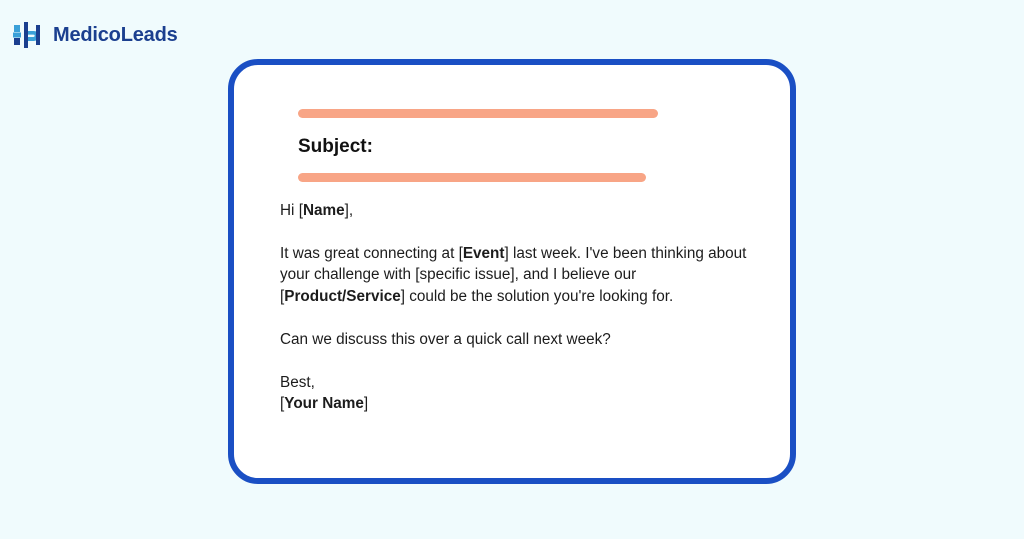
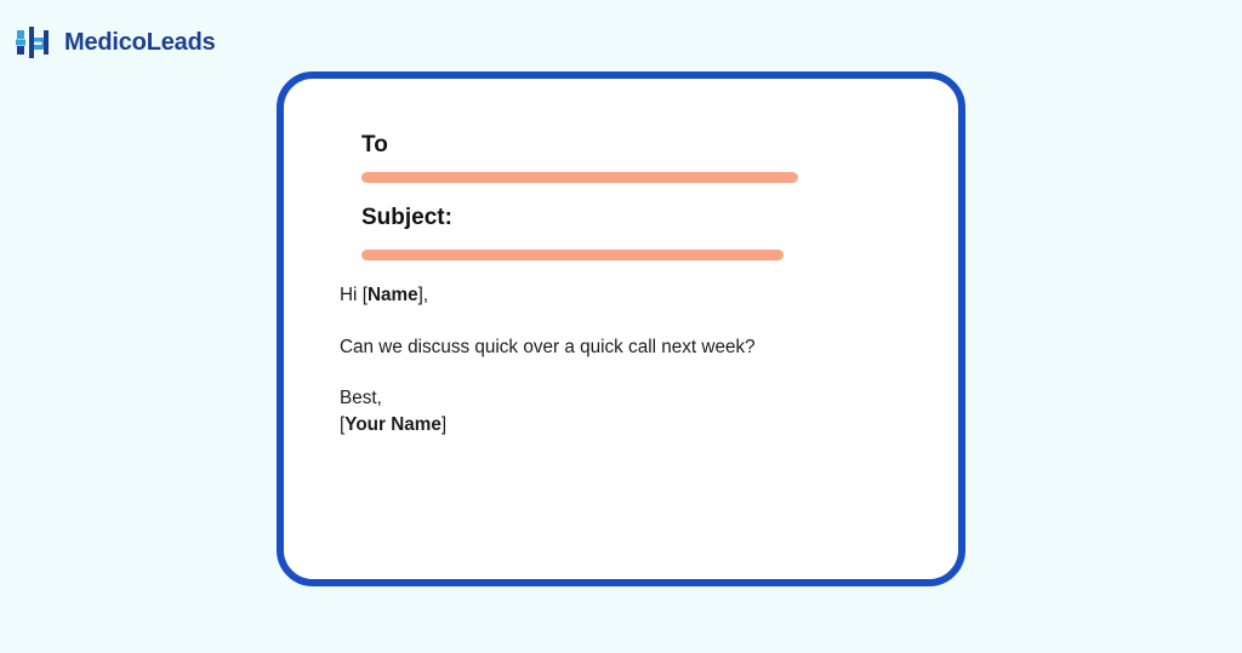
  MedicoLeads
+ To
  Subject:
  Hi [Name],
- It was great connecting at [Event] last week. I've been thinking about your challenge with [specific issue], and I believe our [Product/Service] could be the solution you're looking for.
- Can we discuss this over a quick call next week?
+ Can we discuss quick over a quick call next week?
  Best,
  [Your Name]
